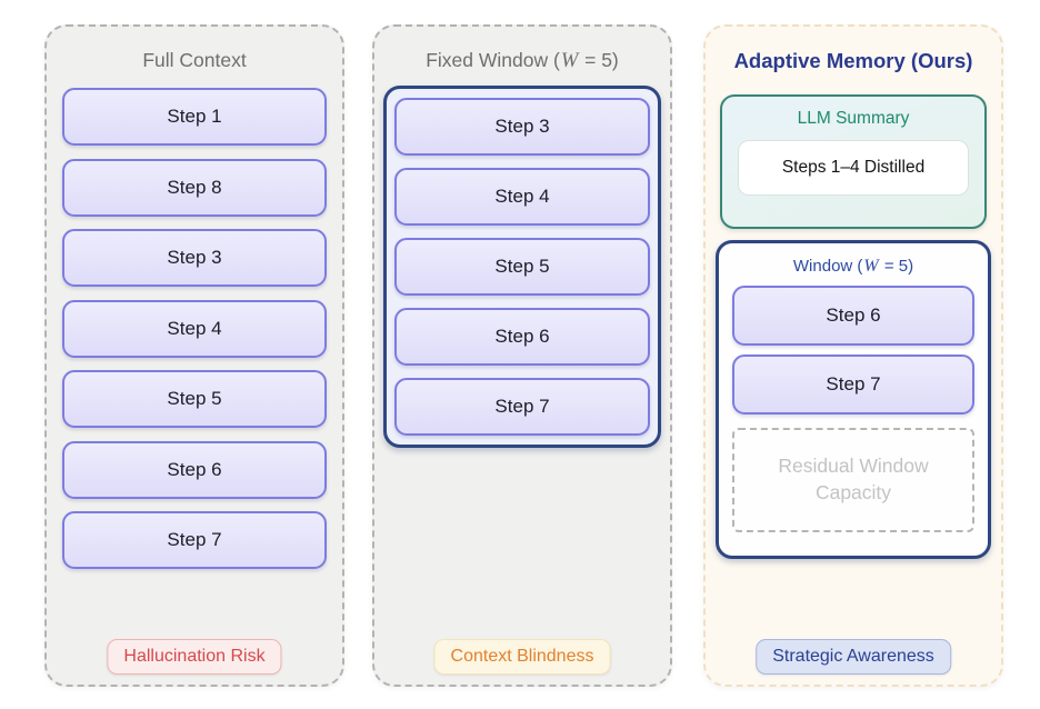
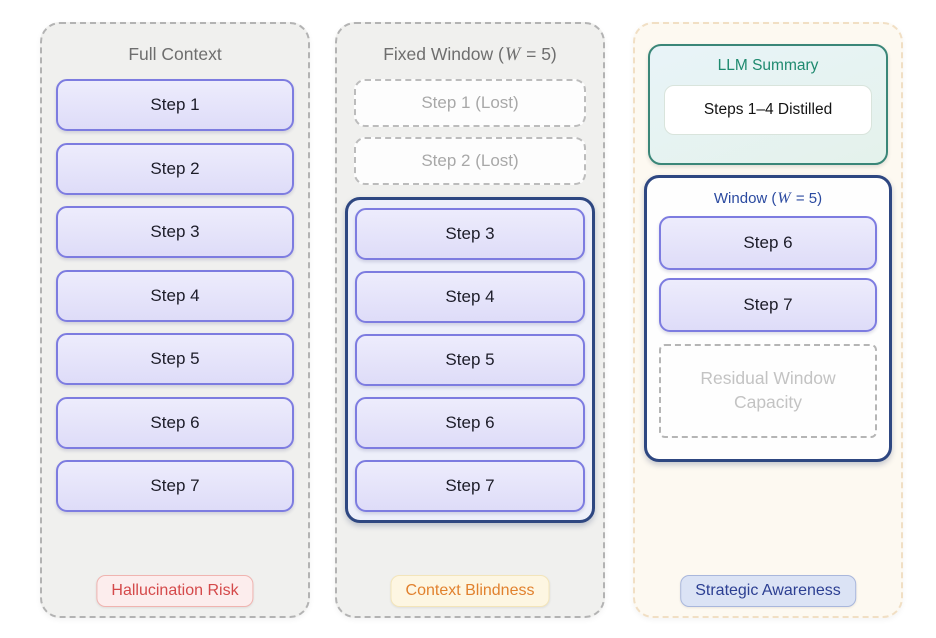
  Full Context
  Step 1
- Step 8
+ Step 2
  Step 3
  Step 4
  Step 5
  Step 6
  Step 7
  Hallucination Risk
  Fixed Window (W = 5)
+ Step 1 (Lost)
+ Step 2 (Lost)
  Step 3
  Step 4
  Step 5
  Step 6
  Step 7
  Context Blindness
- Adaptive Memory (Ours)
  LLM Summary
  Steps 1–4 Distilled
  Window (W = 5)
  Step 6
  Step 7
  Residual Window Capacity
  Strategic Awareness
